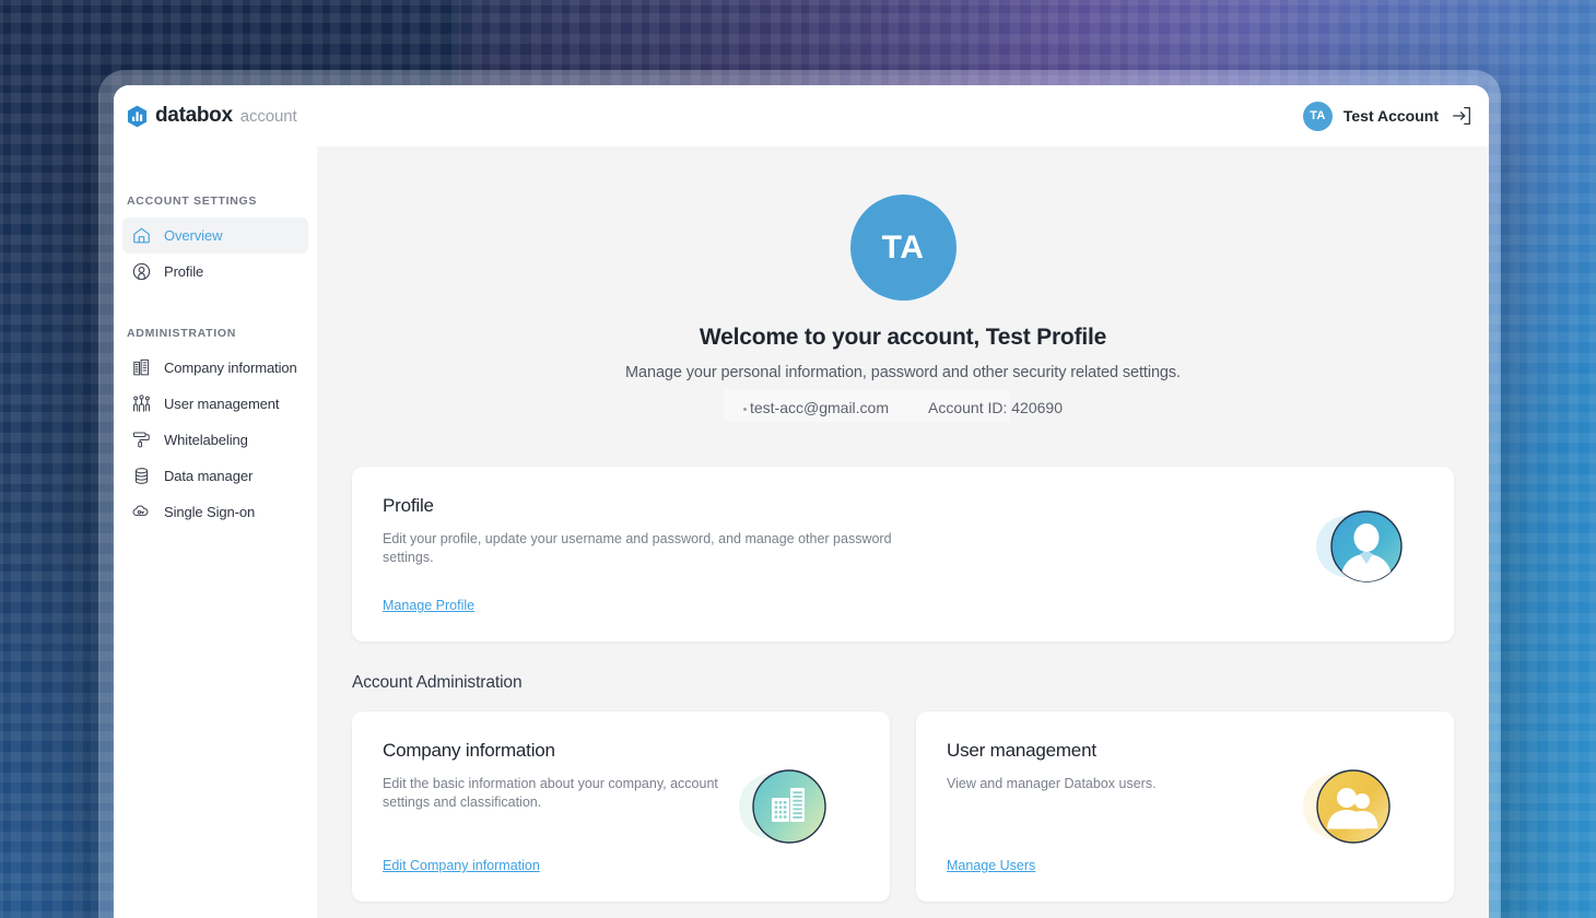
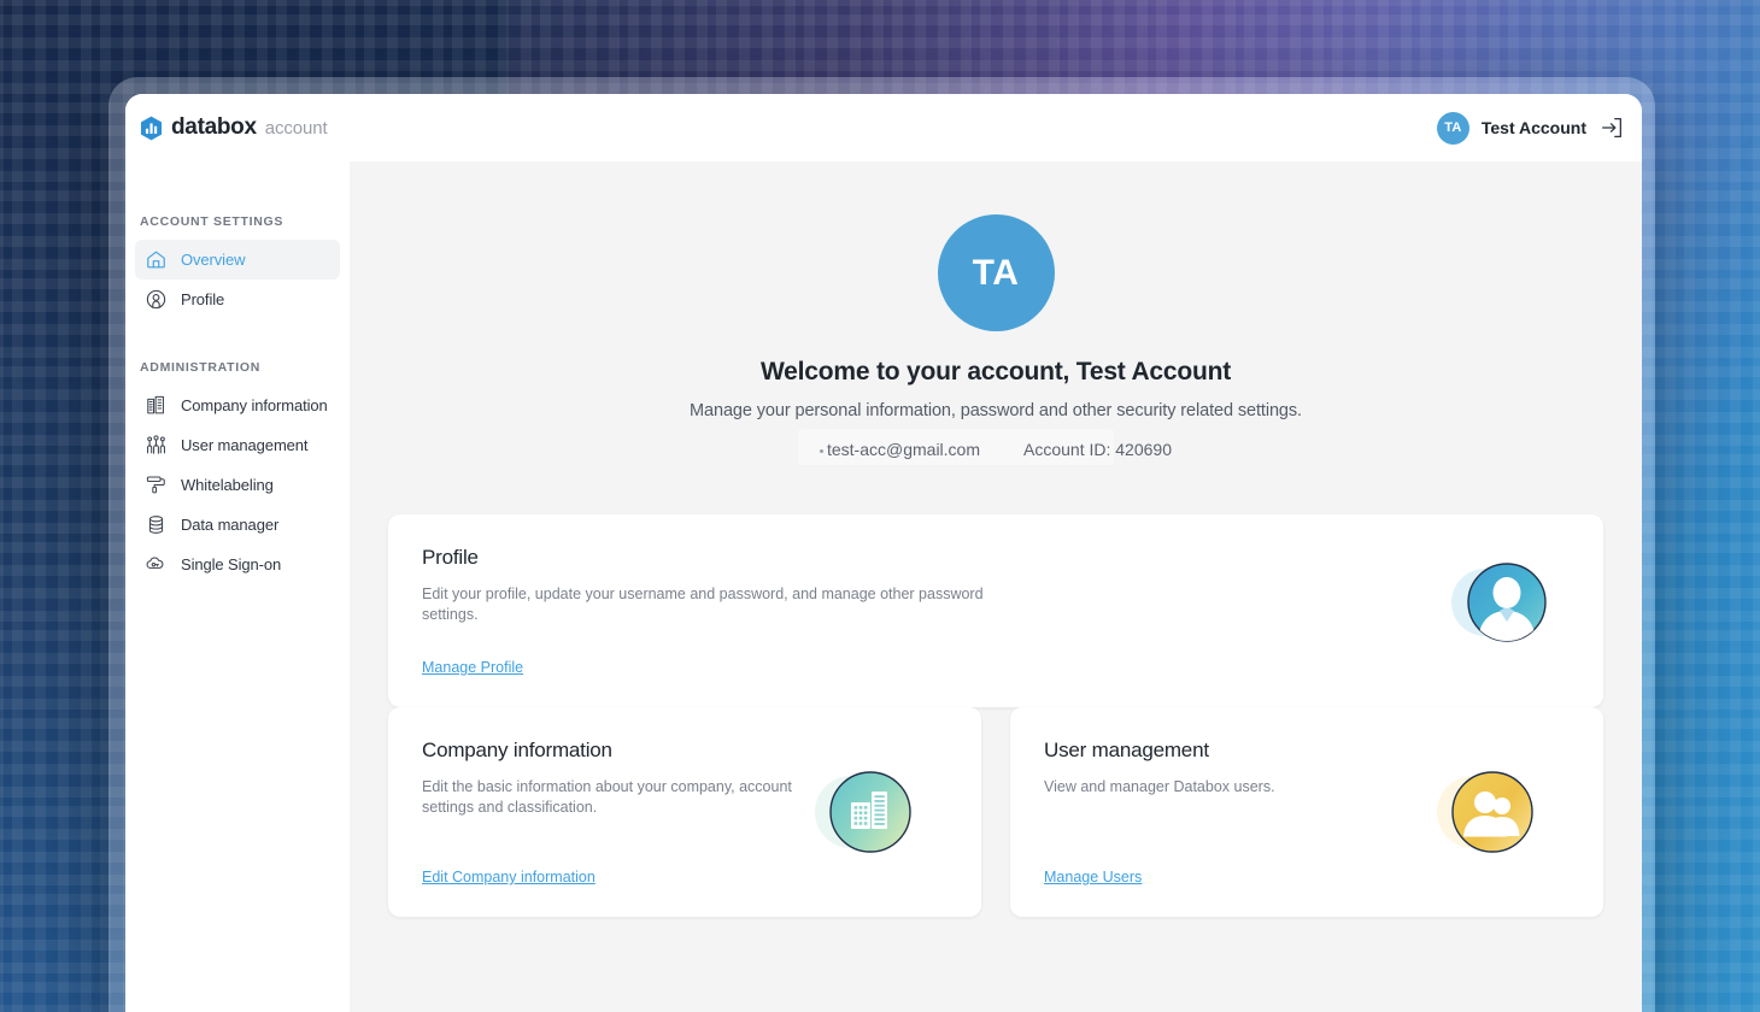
  databox
  account
  TA
  Test Account
  ACCOUNT SETTINGS
  Overview
  Profile
  ADMINISTRATION
  Company information
  User management
  Whitelabeling
  Data manager
  Single Sign-on
  TA
- Welcome to your account, Test Profile
+ Welcome to your account, Test Account
  Manage your personal information, password and other security related settings.
  test-acc@gmail.com
  Account ID: 420690
  Profile
  Edit your profile, update your username and password, and manage other password settings.
  Manage Profile
- Account Administration
  Company information
  Edit the basic information about your company, account settings and classification.
  Edit Company information
  User management
  View and manager Databox users.
  Manage Users
